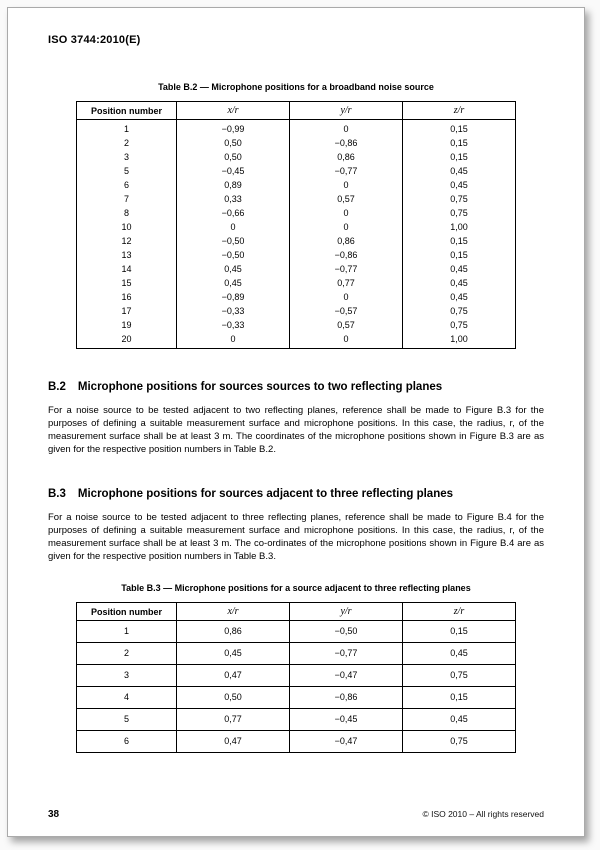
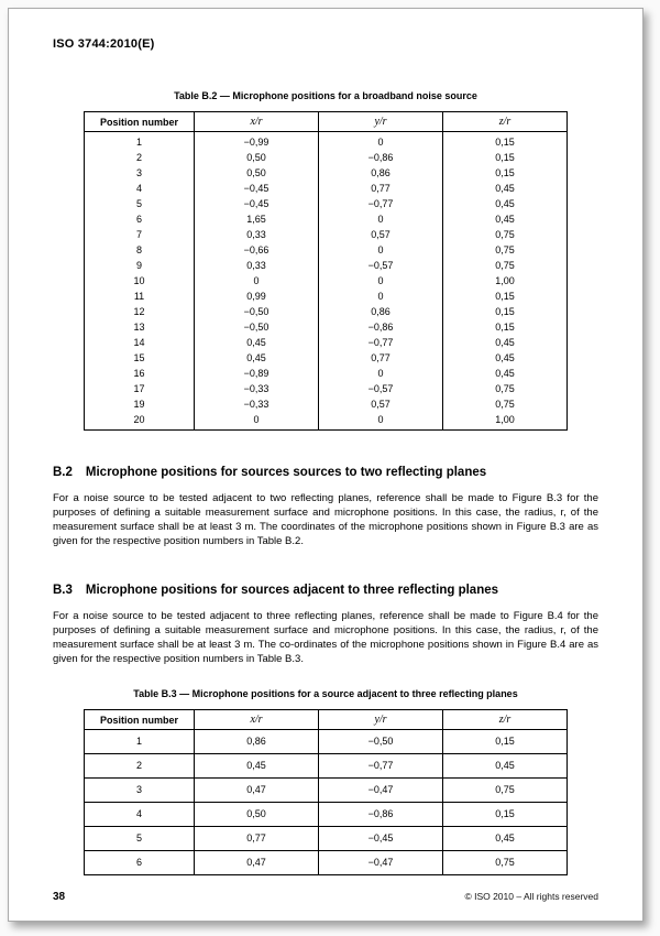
  ISO 3744:2010(E)
  Table B.2 — Microphone positions for a broadband noise source
  Position number	x/r	y/r	z/r
  1	−0,99	0	0,15
  2	0,50	−0,86	0,15
  3	0,50	0,86	0,15
+ 4	−0,45	0,77	0,45
  5	−0,45	−0,77	0,45
- 6	0,89	0	0,45
+ 6	1,65	0	0,45
  7	0,33	0,57	0,75
  8	−0,66	0	0,75
+ 9	0,33	−0,57	0,75
  10	0	0	1,00
+ 11	0,99	0	0,15
  12	−0,50	0,86	0,15
  13	−0,50	−0,86	0,15
  14	0,45	−0,77	0,45
  15	0,45	0,77	0,45
  16	−0,89	0	0,45
  17	−0,33	−0,57	0,75
  19	−0,33	0,57	0,75
  20	0	0	1,00
  B.2 Microphone positions for sources sources to two reflecting planes
  For a noise source to be tested adjacent to two reflecting planes, reference shall be made to Figure B.3 for the purposes of defining a suitable measurement surface and microphone positions. In this case, the radius, r, of the measurement surface shall be at least 3 m. The coordinates of the microphone positions shown in Figure B.3 are as given for the respective position numbers in Table B.2.
  B.3 Microphone positions for sources adjacent to three reflecting planes
  For a noise source to be tested adjacent to three reflecting planes, reference shall be made to Figure B.4 for the purposes of defining a suitable measurement surface and microphone positions. In this case, the radius, r, of the measurement surface shall be at least 3 m. The co-ordinates of the microphone positions shown in Figure B.4 are as given for the respective position numbers in Table B.3.
  Table B.3 — Microphone positions for a source adjacent to three reflecting planes
  Position number	x/r	y/r	z/r
  1	0,86	−0,50	0,15
  2	0,45	−0,77	0,45
  3	0,47	−0,47	0,75
  4	0,50	−0,86	0,15
  5	0,77	−0,45	0,45
  6	0,47	−0,47	0,75
  38
  © ISO 2010 – All rights reserved
